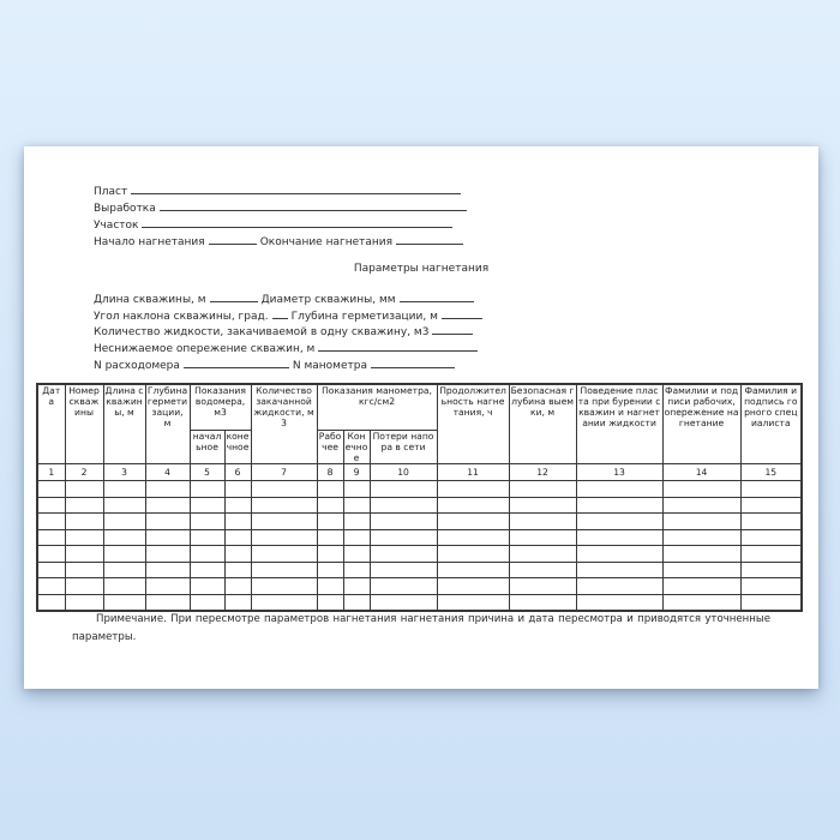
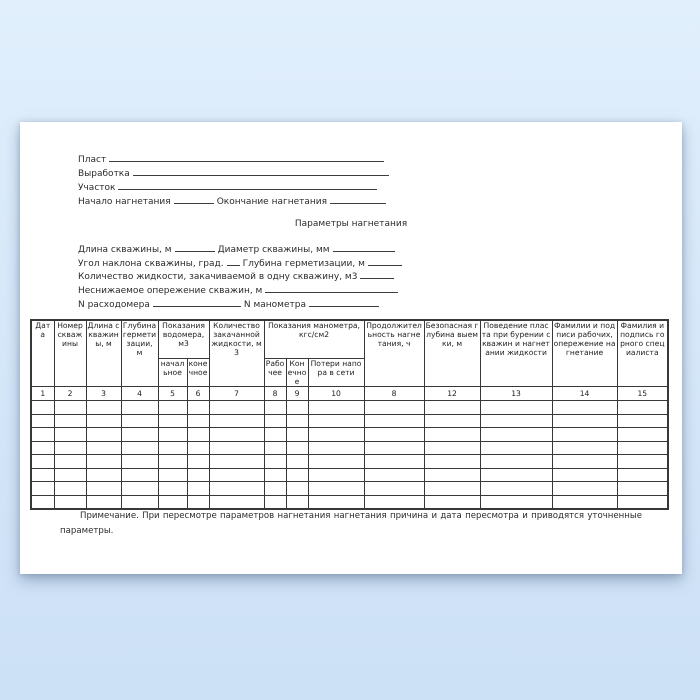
  Пласт
  Выработка
  Участок
  Начало нагнетания Окончание нагнетания
  Параметры нагнетания
  Длина скважины, м Диаметр скважины, мм
  Угол наклона скважины, град. Глубина герметизации, м
  Количество жидкости, закачиваемой в одну скважину, м3
  Неснижаемое опережение скважин, м
  N расходомера N манометра
  Дата	Номер скважины	Длина скважины, м	Глубина герметизации, м	Показания водомера, м3	Количество закачанной жидкости, м3	Показания манометра, кгс/см2	Продолжительность нагнетания, ч	Безопасная глубина выемки, м	Поведение пласта при бурении скважин и нагнетании жидкости	Фамилии и подписи рабочих, опережение нагнетание	Фамилия и подпись горного специалиста
  начальное	конечное	Рабочее	Конечное	Потери напора в сети
- 1	2	3	4	5	6	7	8	9	10	11	12	13	14	15
+ 1	2	3	4	5	6	7	8	9	10	8	12	13	14	15
  Примечание. При пересмотре параметров нагнетания нагнетания причина и дата пересмотра и приводятся уточненные параметры.
